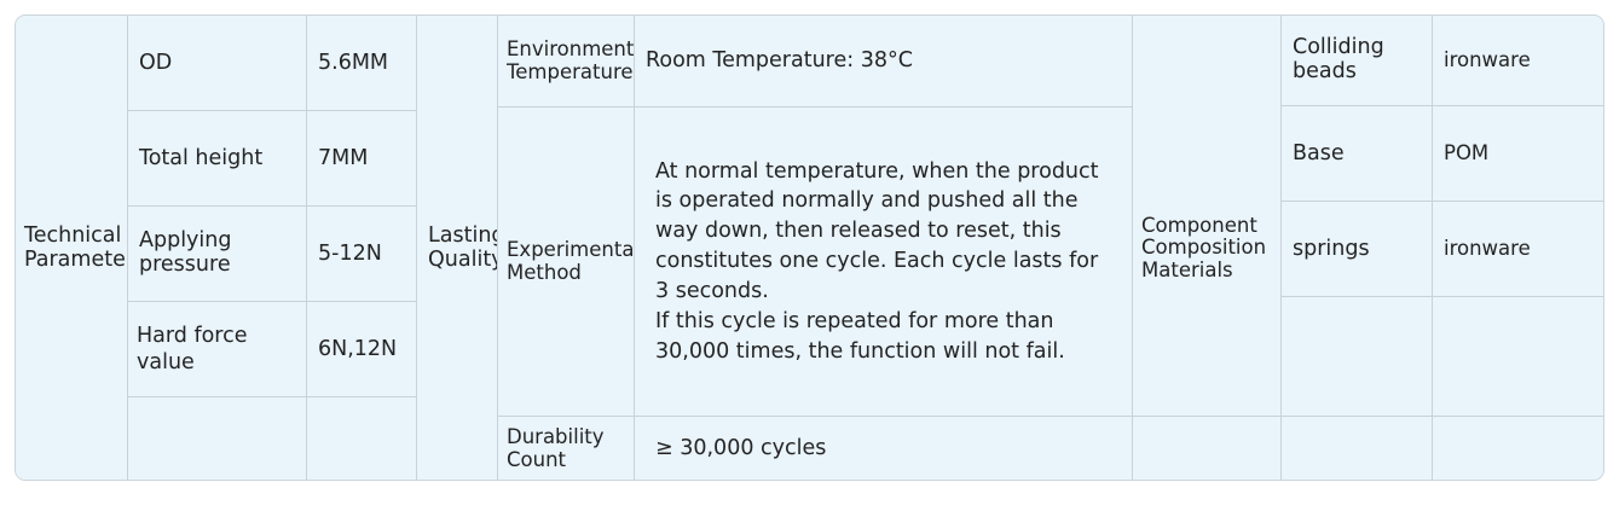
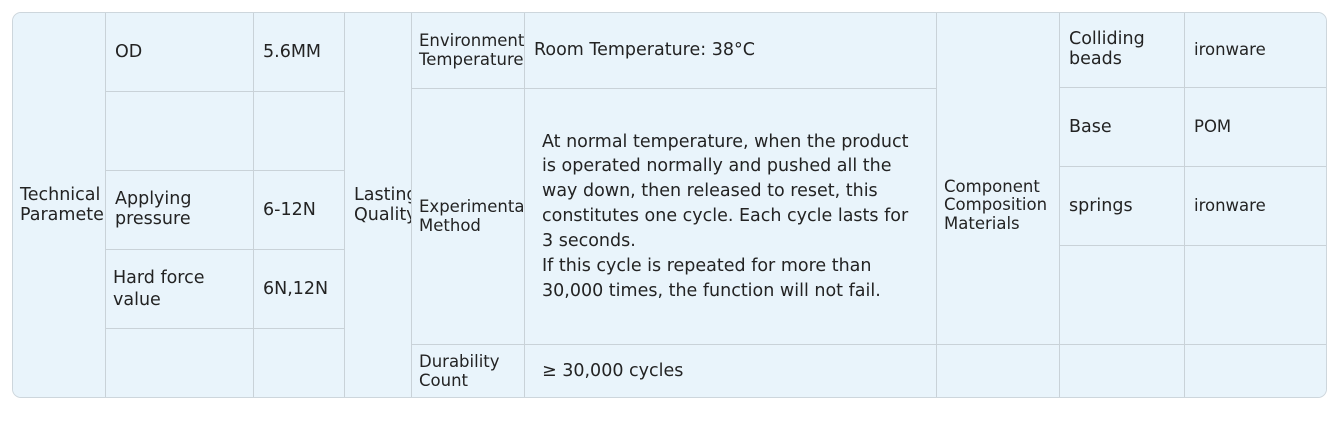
  Technical
  Paramete
  OD
  5.6MM
- Total height
- 7MM
  Applying
  pressure
- 5-12N
+ 6-12N
  Hard force value
  6N,12N
  Lastin
  Qualit
  Environment
  Temperature
  Room Temperature: 38°C
  Experimenta
  Method
  At normal temperature, when the product is operated normally and pushed all the way down, then released to reset, this constitutes one cycle. Each cycle lasts for 3 seconds.
  If this cycle is repeated for more than 30,000 times, the function will not fail.
  Durability
  Count
  ≥ 30,000 cycles
  Component
  Composition
  Materials
  Colliding
  beads
  ironware
  Base
  POM
  springs
  ironware
